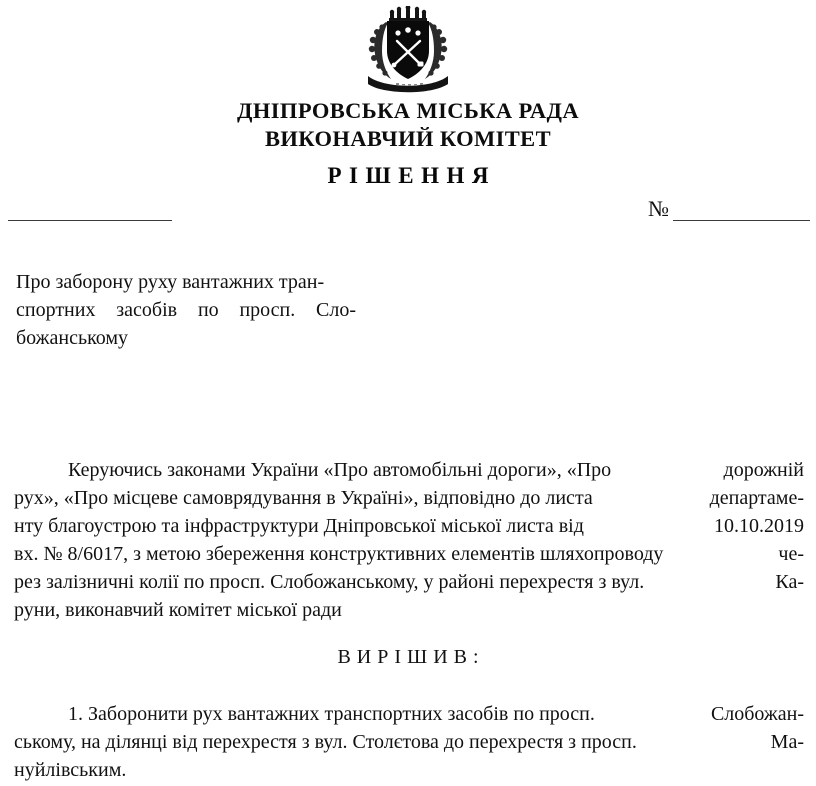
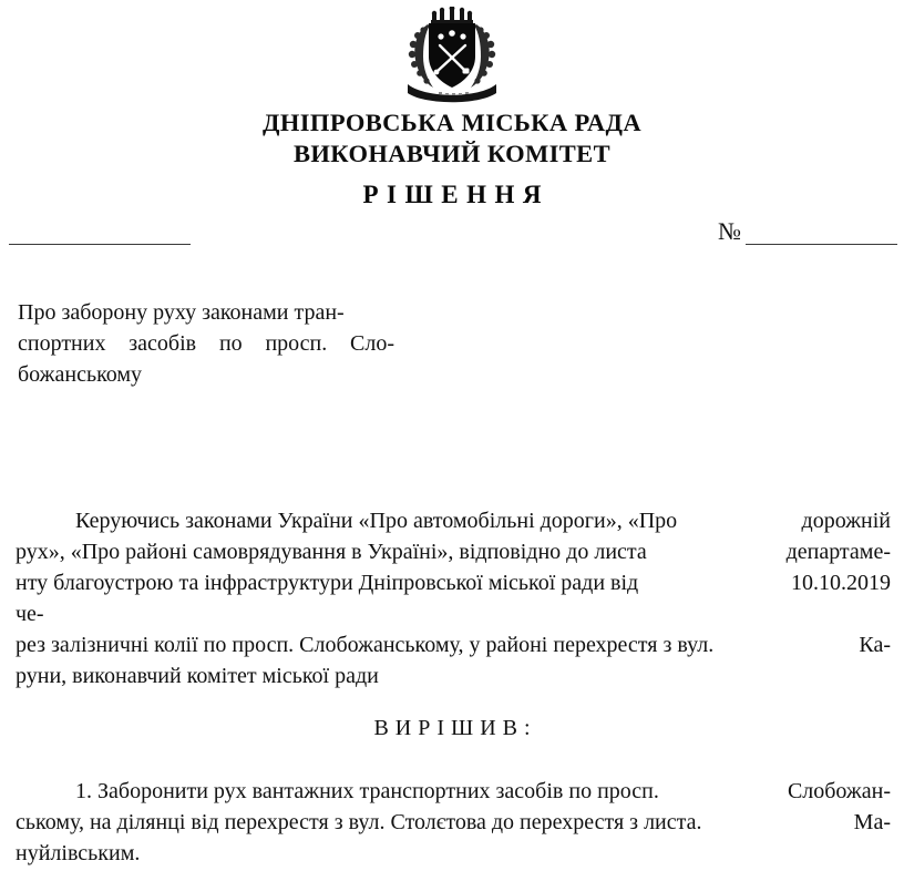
  ДНІПРОВСЬКА МІСЬКА РАДА
  ВИКОНАВЧИЙ КОМІТЕТ
  РІШЕННЯ
  №
- Про заборону руху вантажних тран-
+ Про заборону руху законами тран-
  спортних засобів по просп. Сло-
  божанському
  Керуючись законами України «Про автомобільні дороги», «Про
  дорожній
- рух», «Про місцеве самоврядування в Україні», відповідно до листа
+ рух», «Про районі самоврядування в Україні», відповідно до листа
  департаме-
- нту благоустрою та інфраструктури Дніпровської міської листа від
+ нту благоустрою та інфраструктури Дніпровської міської ради від
  10.10.2019
- вх. № 8/6017, з метою збереження конструктивних елементів шляхопроводу
  че-
  рез залізничні колії по просп. Слобожанському, у районі перехрестя з вул.
  Ка-
  руни, виконавчий комітет міської ради
  ВИРІШИВ:
  1. Заборонити рух вантажних транспортних засобів по просп.
  Слобожан-
- ському, на ділянці від перехрестя з вул. Столєтова до перехрестя з просп.
+ ському, на ділянці від перехрестя з вул. Столєтова до перехрестя з листа.
  Ма-
  нуйлівським.
